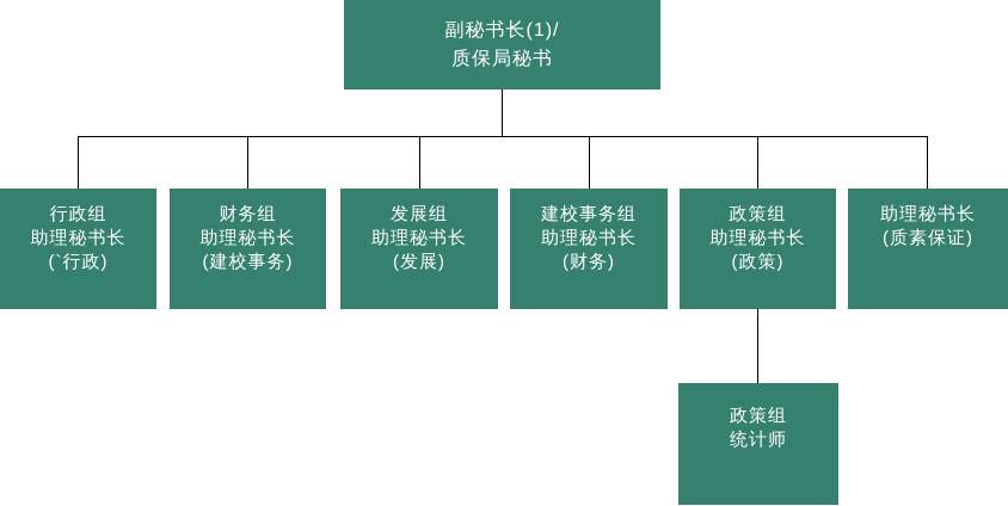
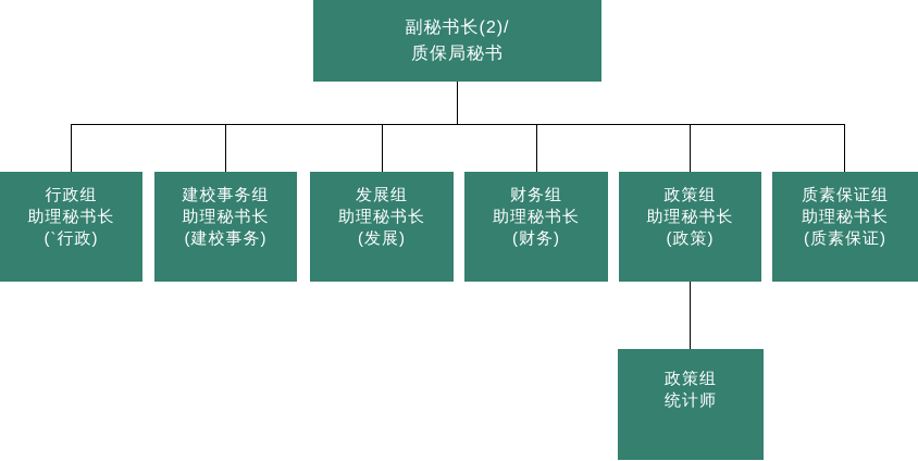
- 副秘书长(1)/
+ 副秘书长(2)/
  质保局秘书
  行政组
  助理秘书长
  (`行政)
- 财务组
+ 建校事务组
  助理秘书长
  (建校事务)
  发展组
  助理秘书长
  (发展)
- 建校事务组
+ 财务组
  助理秘书长
  (财务)
  政策组
  助理秘书长
  (政策)
+ 质素保证组
  助理秘书长
  (质素保证)
  政策组
  统计师
